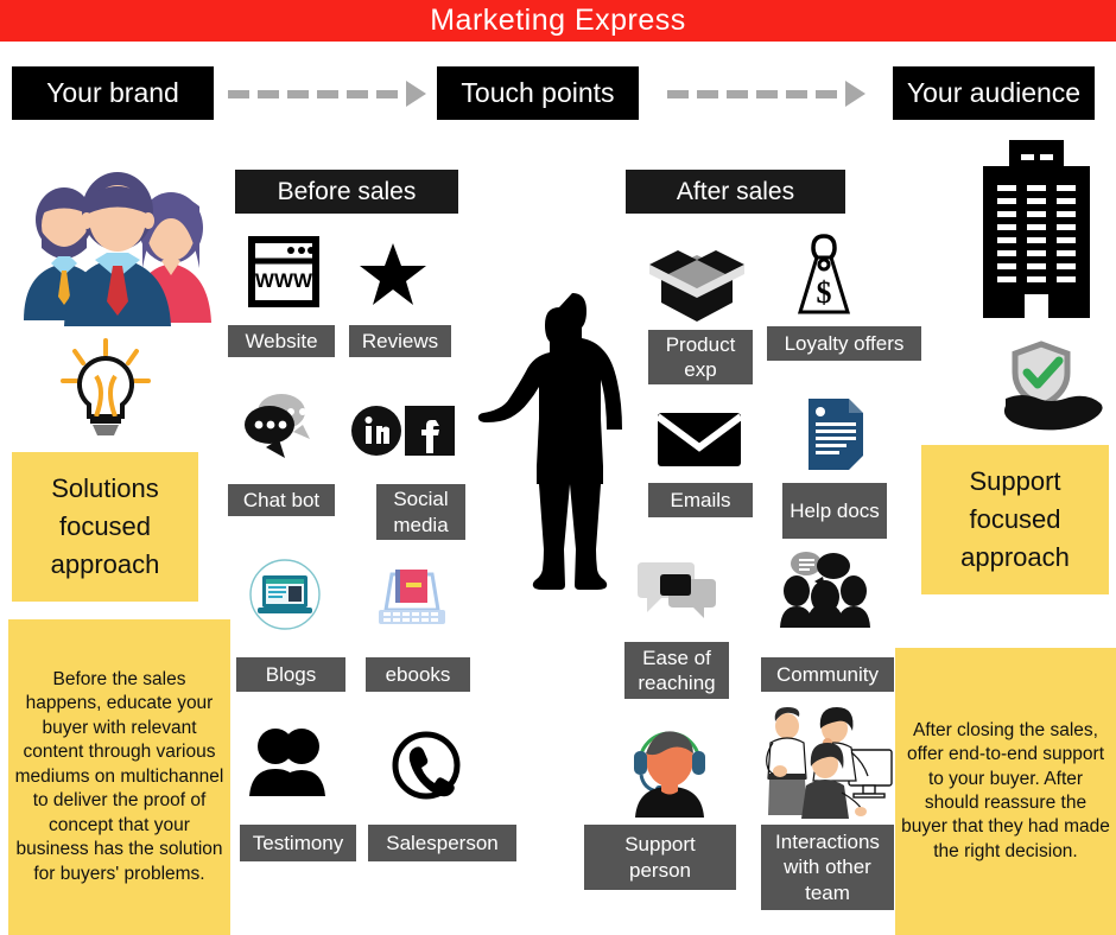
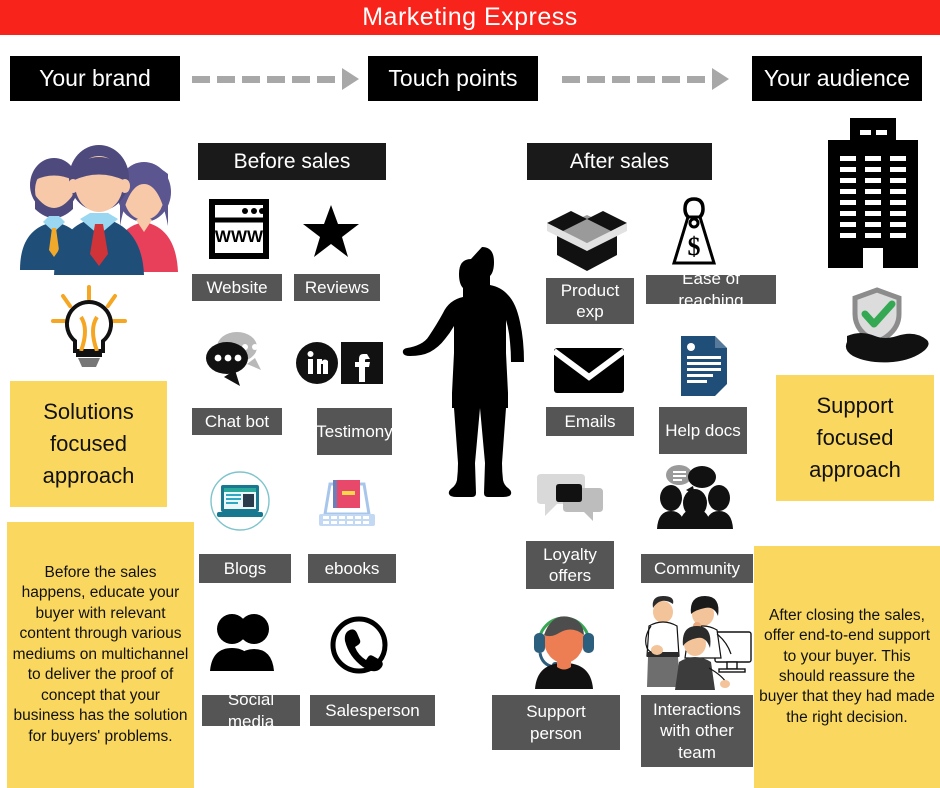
  Marketing Express
  Your brand
  Touch points
  Your audience
  Solutions focused approach
  Before the sales happens, educate your buyer with relevant content through various mediums on multichannel to deliver the proof of concept that your business has the solution for buyers' problems.
  Before sales
  WWW
  Website
  Reviews
  Chat bot
- Social media
+ Testimony
  Blogs
  ebooks
- Testimony
+ Social media
  Salesperson
  After sales
  Product exp
  $
- Loyalty offers
+ Ease of reaching
  Emails
  Help docs
- Ease of reaching
+ Loyalty offers
  Community
  Support person
  Interactions with other team
  Support focused approach
- After closing the sales, offer end-to-end support to your buyer. After should reassure the buyer that they had made the right decision.
+ After closing the sales, offer end-to-end support to your buyer. This should reassure the buyer that they had made the right decision.
